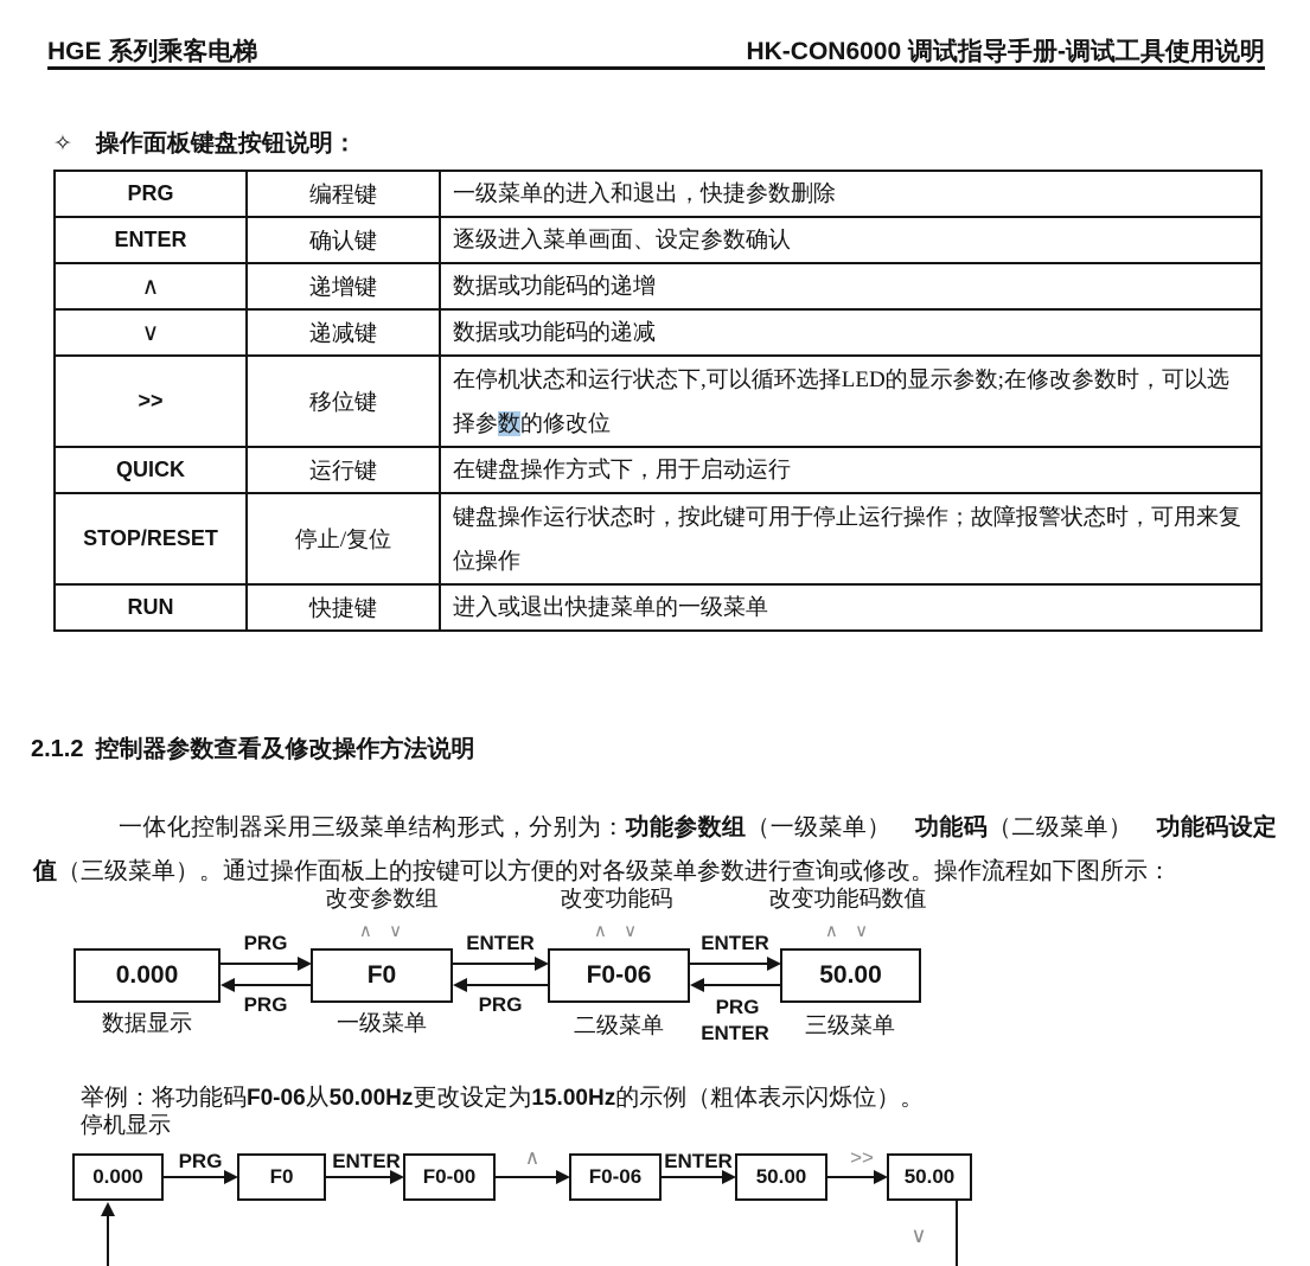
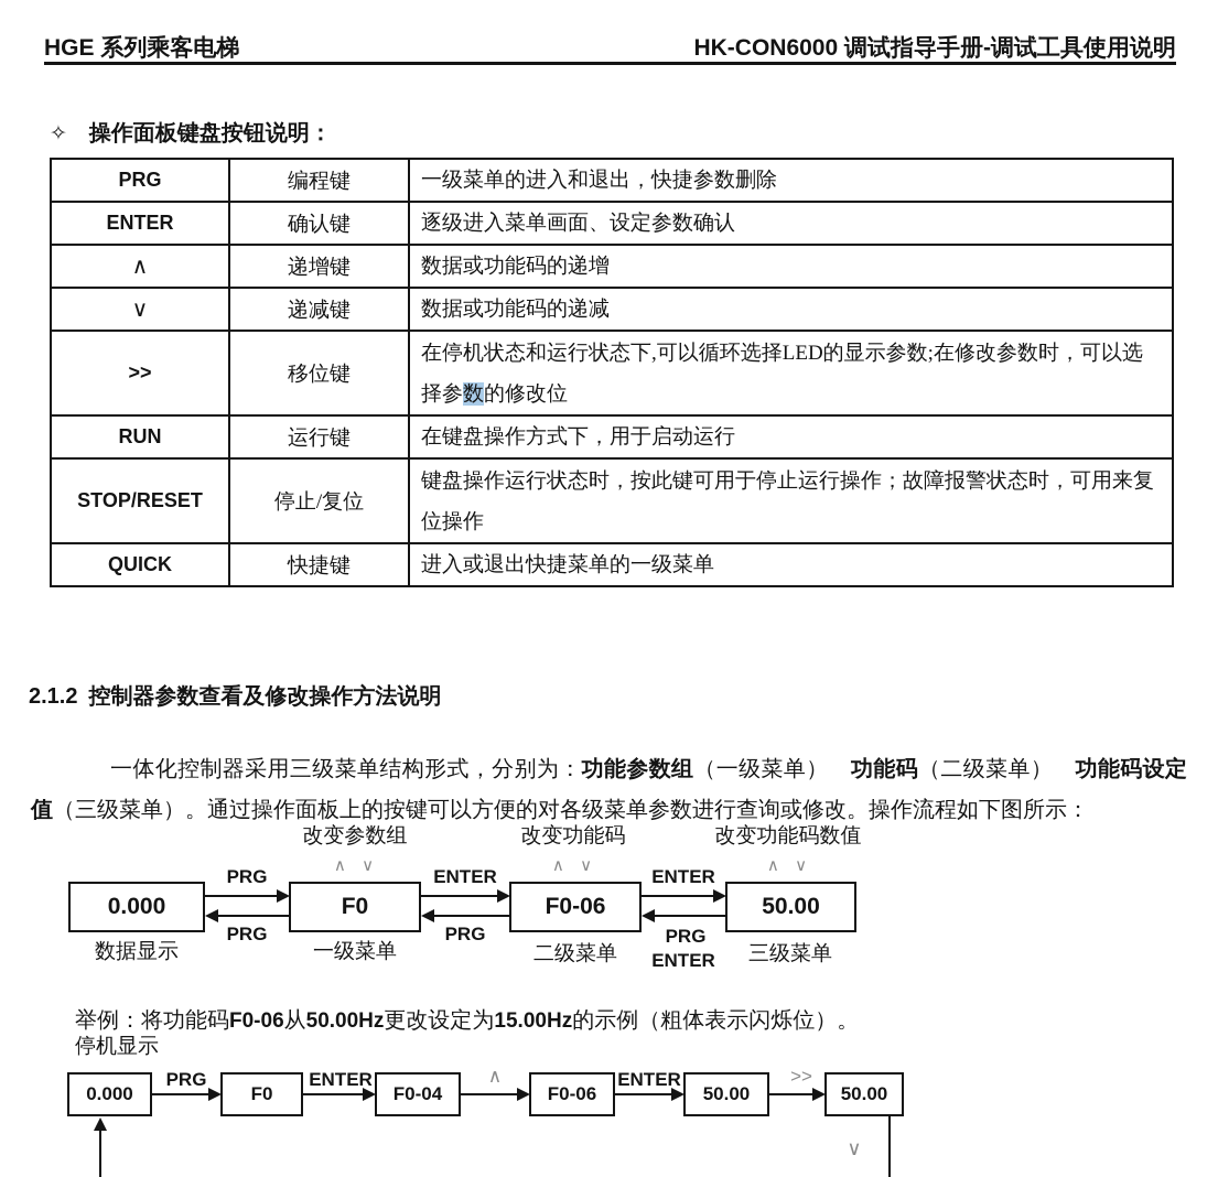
  HGE 系列乘客电梯
  HK-CON6000 调试指导手册-调试工具使用说明
  ✧ 操作面板键盘按钮说明：
  PRG	编程键	一级菜单的进入和退出，快捷参数删除
  ENTER	确认键	逐级进入菜单画面、设定参数确认
  ∧	递增键	数据或功能码的递增
  ∨	递减键	数据或功能码的递减
  >>	移位键	在停机状态和运行状态下,可以循环选择LED的显示参数;在修改参数时，可以选择参数的修改位
- QUICK	运行键	在键盘操作方式下，用于启动运行
+ RUN	运行键	在键盘操作方式下，用于启动运行
  STOP/RESET	停止/复位	键盘操作运行状态时，按此键可用于停止运行操作；故障报警状态时，可用来复位操作
- RUN	快捷键	进入或退出快捷菜单的一级菜单
+ QUICK	快捷键	进入或退出快捷菜单的一级菜单
  2.1.2 控制器参数查看及修改操作方法说明
  一体化控制器采用三级菜单结构形式，分别为：功能参数组（一级菜单） 功能码（二级菜单） 功能码设定值（三级菜单）。通过操作面板上的按键可以方便的对各级菜单参数进行查询或修改。操作流程如下图所示：
  改变参数组
  改变功能码
  改变功能码数值
  ∧ ∨
  ∧ ∨
  ∧ ∨
  0.000
  F0
  F0-06
  50.00
  数据显示
  一级菜单
  二级菜单
  三级菜单
  PRG
  PRG
  ENTER
  PRG
  ENTER
  PRG
  ENTER
  举例：将功能码F0-06从50.00Hz更改设定为15.00Hz的示例（粗体表示闪烁位）。
  停机显示
  0.000
  F0
- F0-00
+ F0-04
  F0-06
  50.00
  50.00
  PRG
  ENTER
  ∧
  ENTER
  >>
  ∨
